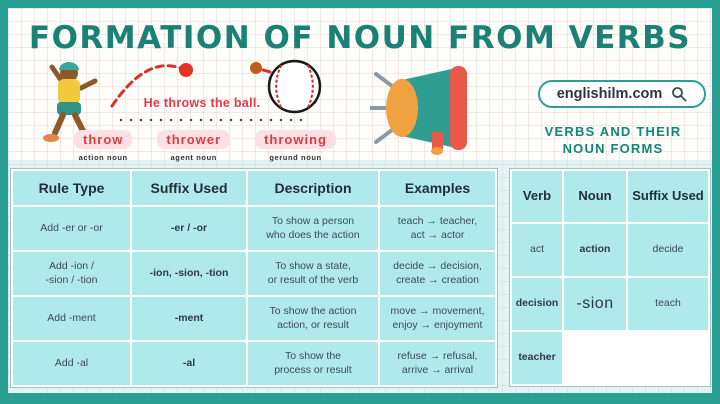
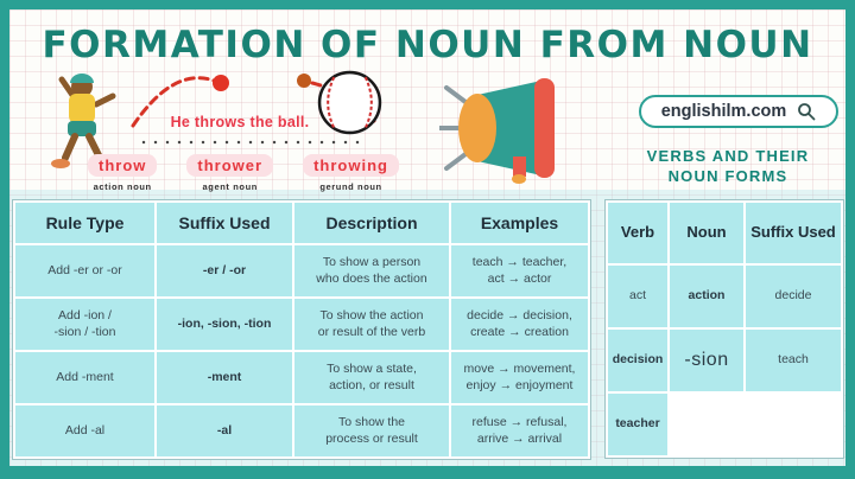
- FORMATION OF NOUN FROM VERBS
+ FORMATION OF NOUN FROM NOUN
  He throws the ball.
  throw
  action noun
  thrower
  agent noun
  throwing
  gerund noun
  englishilm.com
  VERBS AND THEIR
  NOUN FORMS
  Rule Type
  Suffix Used
  Description
  Examples
  Add -er or -or
  -er / -or
  To show a person
  who does the action
  teach → teacher,
  act → actor
  Add -ion /
  -sion / -tion
  -ion, -sion, -tion
- To show a state,
+ To show the action
  or result of the verb
  decide → decision,
  create → creation
  Add -ment
  -ment
- To show the action
+ To show a state,
  action, or result
  move → movement,
  enjoy → enjoyment
  Add -al
  -al
  To show the
  process or result
  refuse → refusal,
  arrive → arrival
  Verb
  Noun
  Suffix Used
  act
  action
  decide
  decision
  -sion
  teach
  teacher
